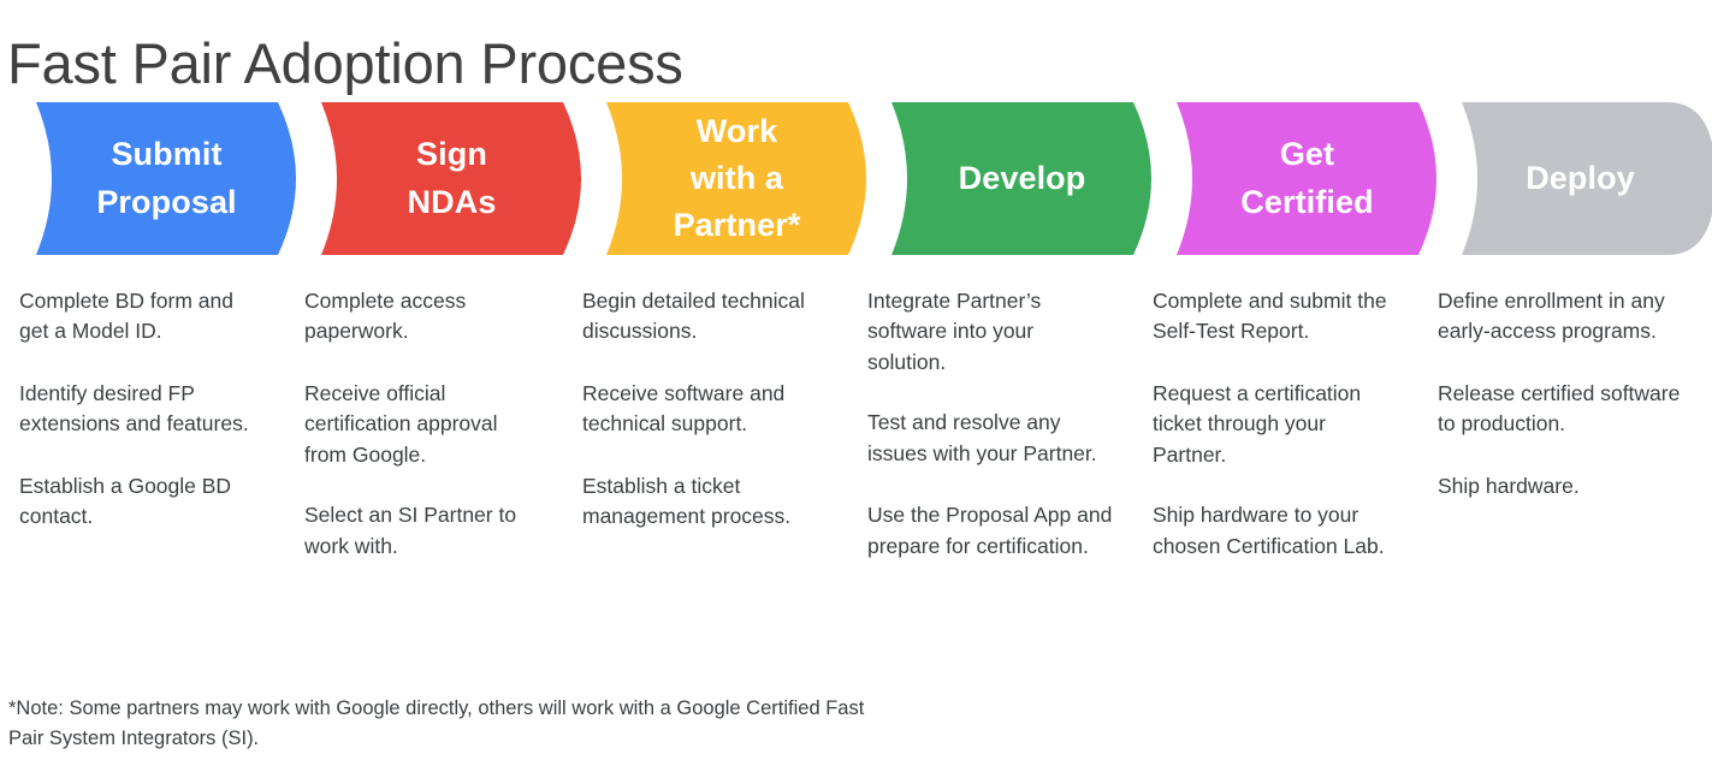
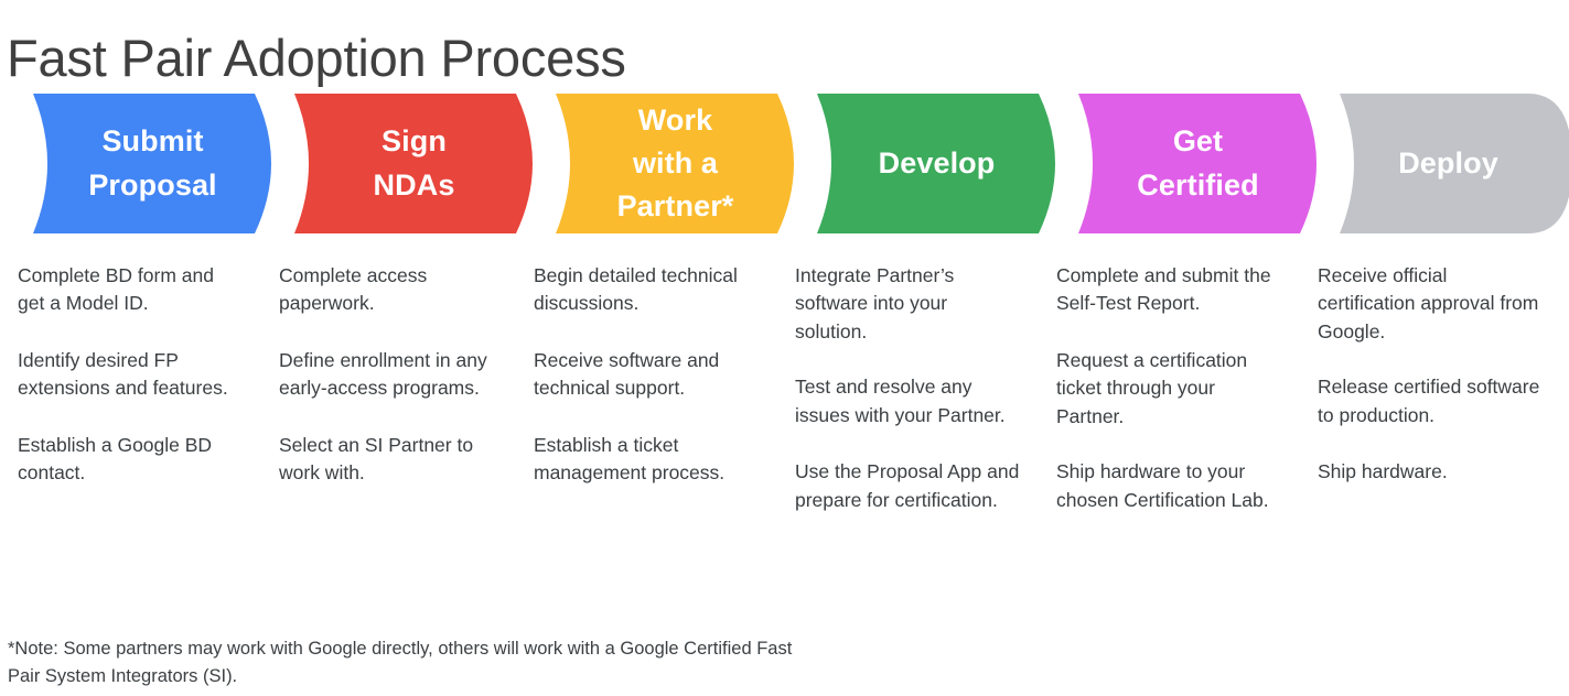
  Fast Pair Adoption Process
  Submit
  Proposal
  Sign
  NDAs
  Work
  with a
  Partner*
  Develop
  Get
  Certified
  Deploy
  Complete BD form and get a Model ID.
  Identify desired FP extensions and features.
  Establish a Google BD contact.
  Complete access paperwork.
- Receive official certification approval from Google.
+ Define enrollment in any early-access programs.
  Select an SI Partner to work with.
  Begin detailed technical discussions.
  Receive software and technical support.
  Establish a ticket management process.
  Integrate Partner’s software into your solution.
  Test and resolve any issues with your Partner.
  Use the Proposal App and prepare for certification.
  Complete and submit the Self-Test Report.
  Request a certification ticket through your Partner.
  Ship hardware to your chosen Certification Lab.
- Define enrollment in any early-access programs.
+ Receive official certification approval from Google.
  Release certified software to production.
  Ship hardware.
  *Note: Some partners may work with Google directly, others will work with a Google Certified Fast Pair System Integrators (SI).
